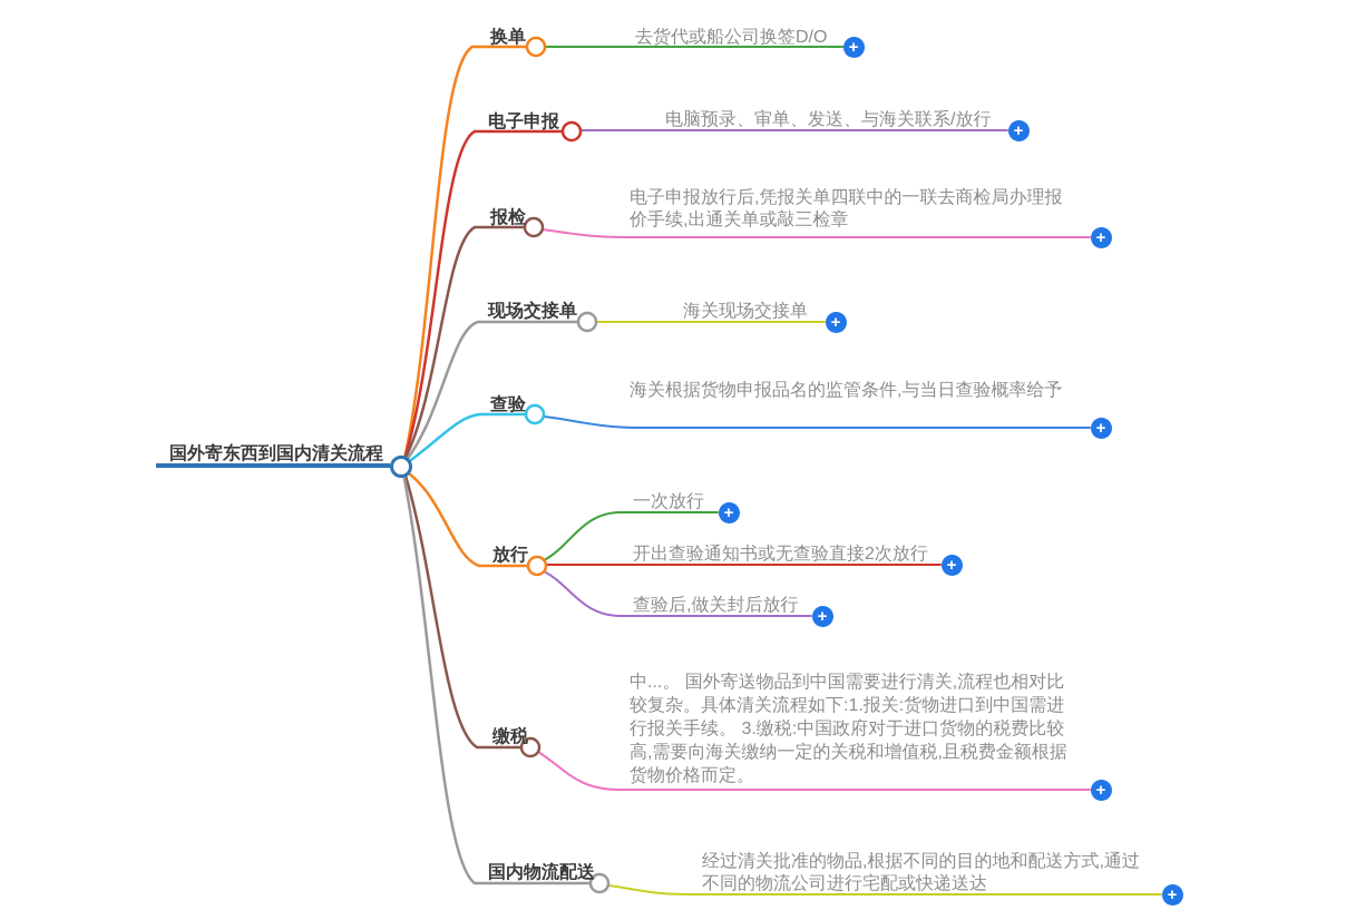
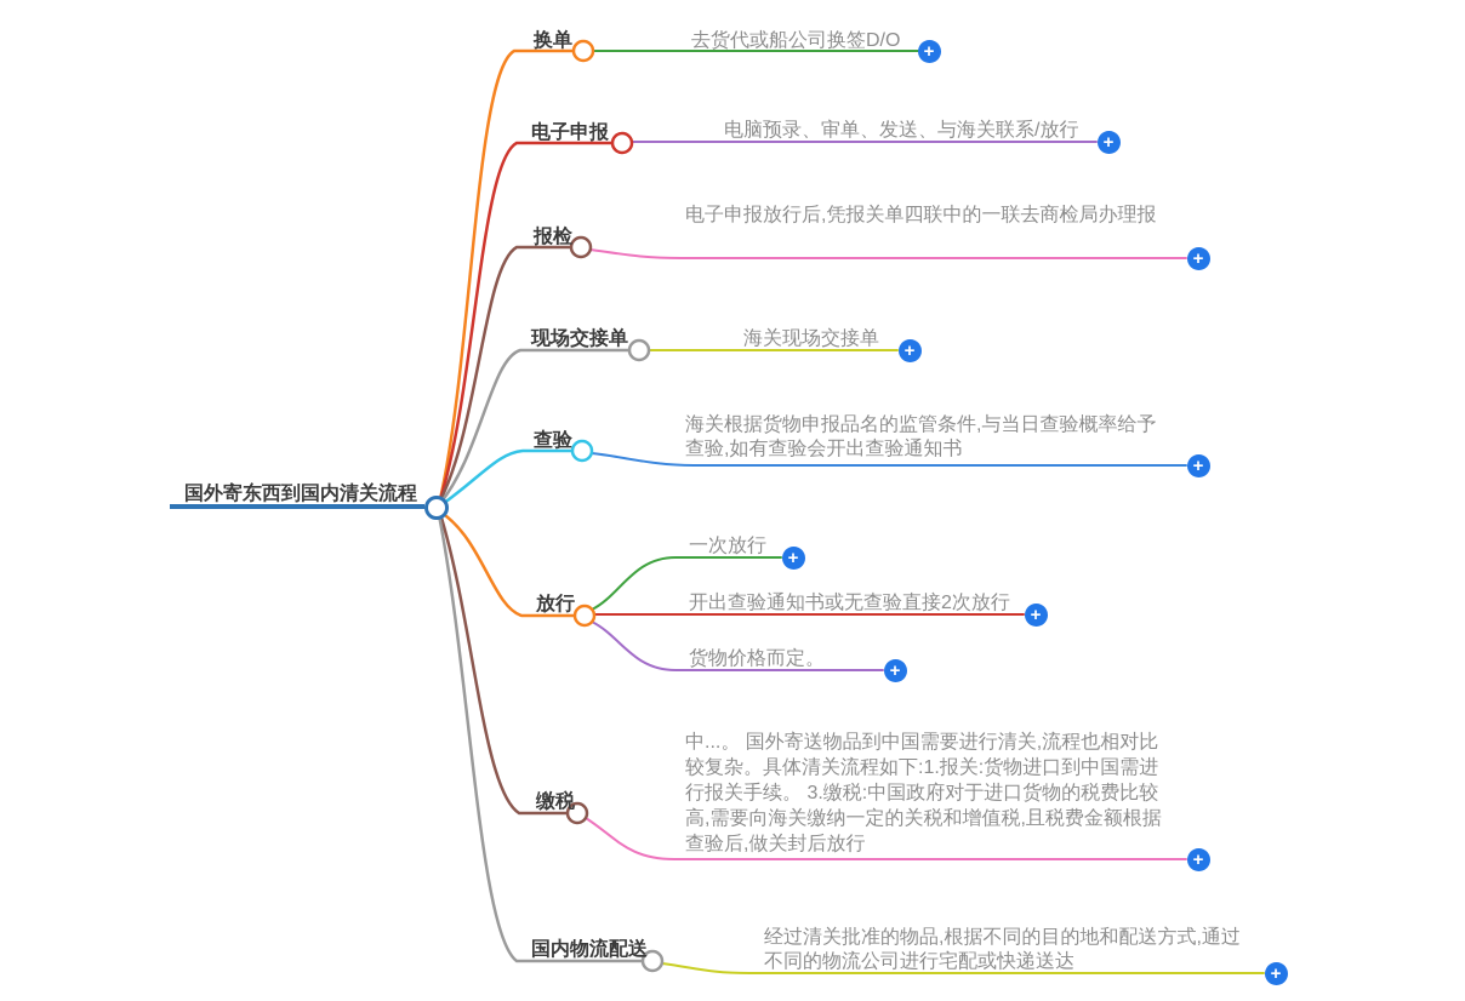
  国外寄东西到国内清关流程
  换单
  电子申报
  报检
  现场交接单
  查验
  放行
  缴税
  国内物流配送
  去货代或船公司换签D/O
  电脑预录、审单、发送、与海关联系/放行
  电子申报放行后,凭报关单四联中的一联去商检局办理报
- 价手续,出通关单或敲三检章
  海关现场交接单
  海关根据货物申报品名的监管条件,与当日查验概率给予
+ 查验,如有查验会开出查验通知书
  一次放行
  开出查验通知书或无查验直接2次放行
- 查验后,做关封后放行
+ 货物价格而定。
  中...。 国外寄送物品到中国需要进行清关,流程也相对比
  较复杂。具体清关流程如下:1.报关:货物进口到中国需进
  行报关手续。 3.缴税:中国政府对于进口货物的税费比较
  高,需要向海关缴纳一定的关税和增值税,且税费金额根据
- 货物价格而定。
+ 查验后,做关封后放行
  经过清关批准的物品,根据不同的目的地和配送方式,通过
  不同的物流公司进行宅配或快递送达
  +
  +
  +
  +
  +
  +
  +
  +
  +
  +
